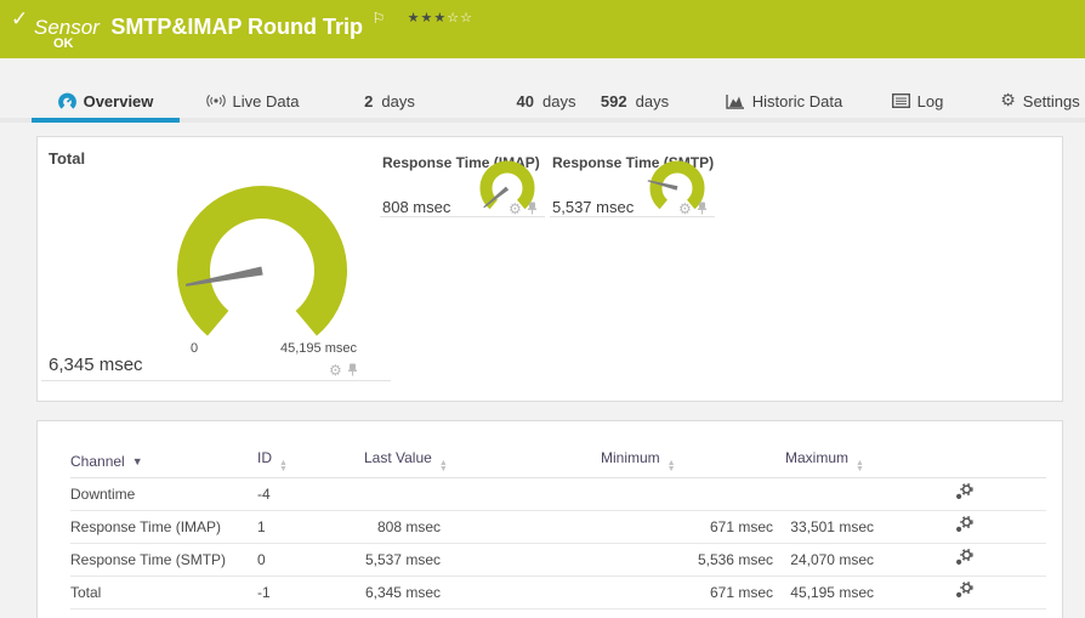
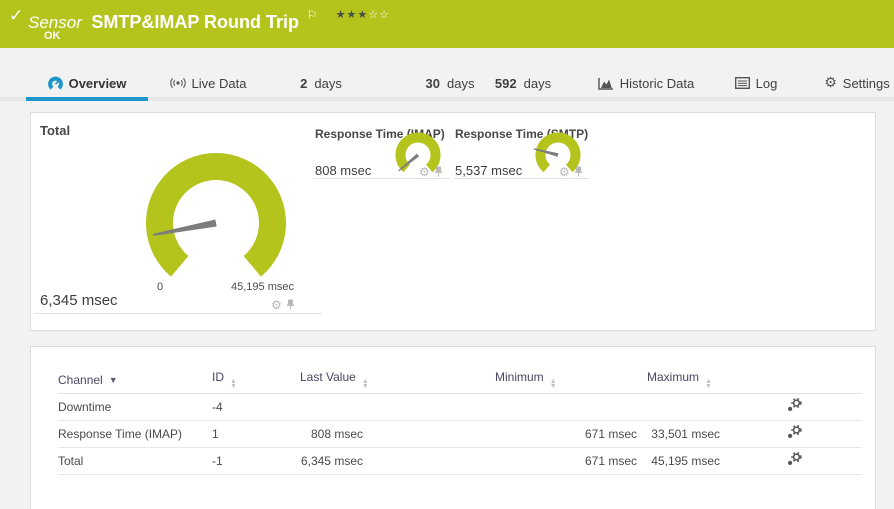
  ✓
  Sensor SMTP&IMAP Round Trip ⚐ ★★★☆☆
  OK
  Overview
  Live Data
  2
  days
- 40
+ 30
  days
  592
  days
  Historic Data
  Log
  ⚙
  Settings
  Total
  0
  45,195 msec
  6,345 msec
  ⚙
  Response Time (AP)
  808 msec
  ⚙
  Response Time (TP)
  5,537 msec
  ⚙
  Channel ▼	ID	Last Value		Minimum	Maximum
  Downtime	-4
  Response Time (IMAP)	1	808 msec		671 msec	33,501 msec
- Response Time (SMTP)	0	5,537 msec		5,536 msec	24,070 msec
  Total	-1	6,345 msec		671 msec	45,195 msec
